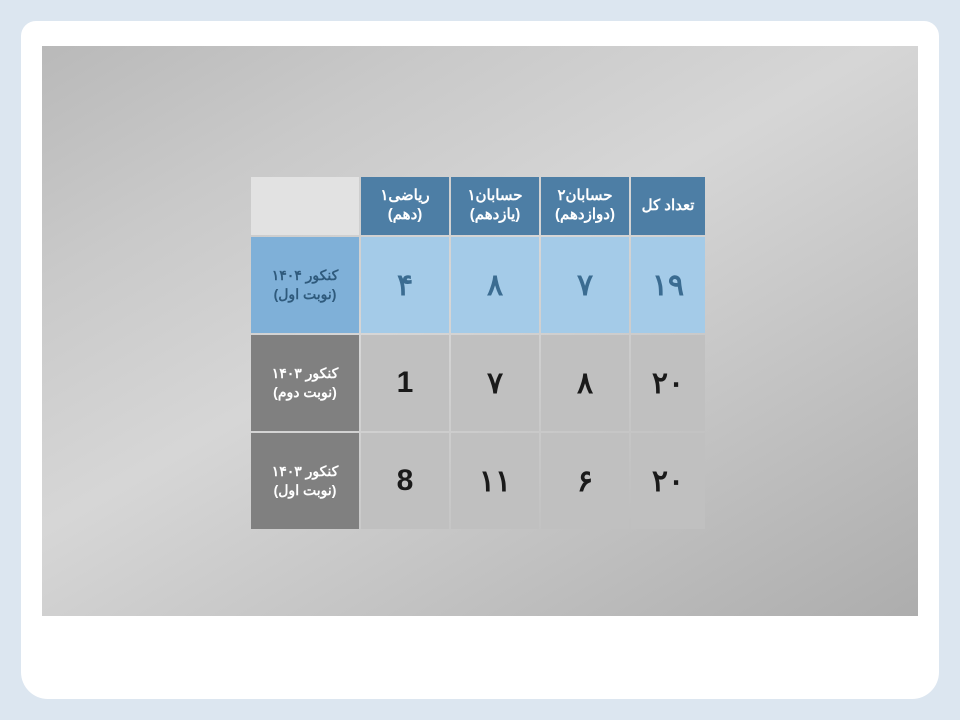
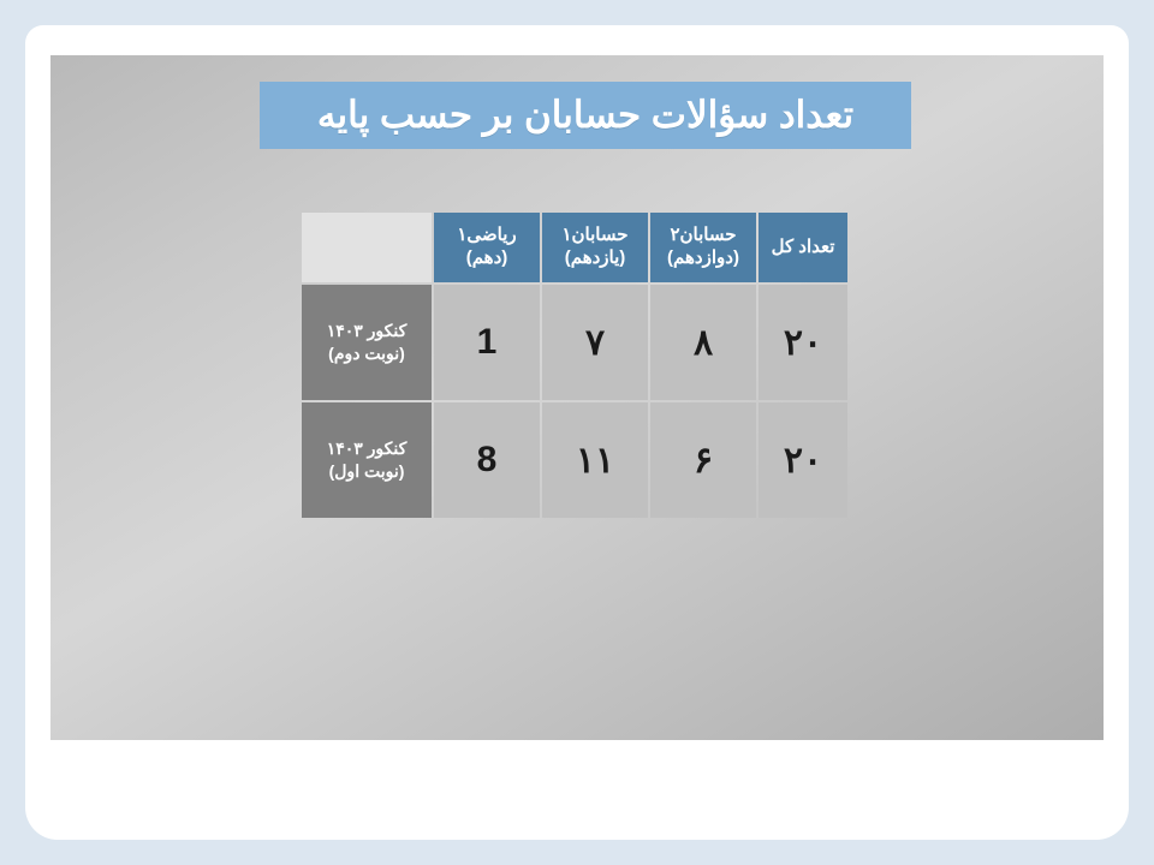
+ تعداد سؤالات حسابان بر حسب پایه
  تعداد کل	حسابان۲ (دوازدهم)	حسابان۱ (یازدهم)	ریاضی۱ (دهم)
- ۱۹	۷	۸	۴	کنکور ۱۴۰۴ (نوبت اول)
  ۲۰	۸	۷	1	کنکور ۱۴۰۳ (نوبت دوم)
  ۲۰	۶	۱۱	8	کنکور ۱۴۰۳ (نوبت اول)
